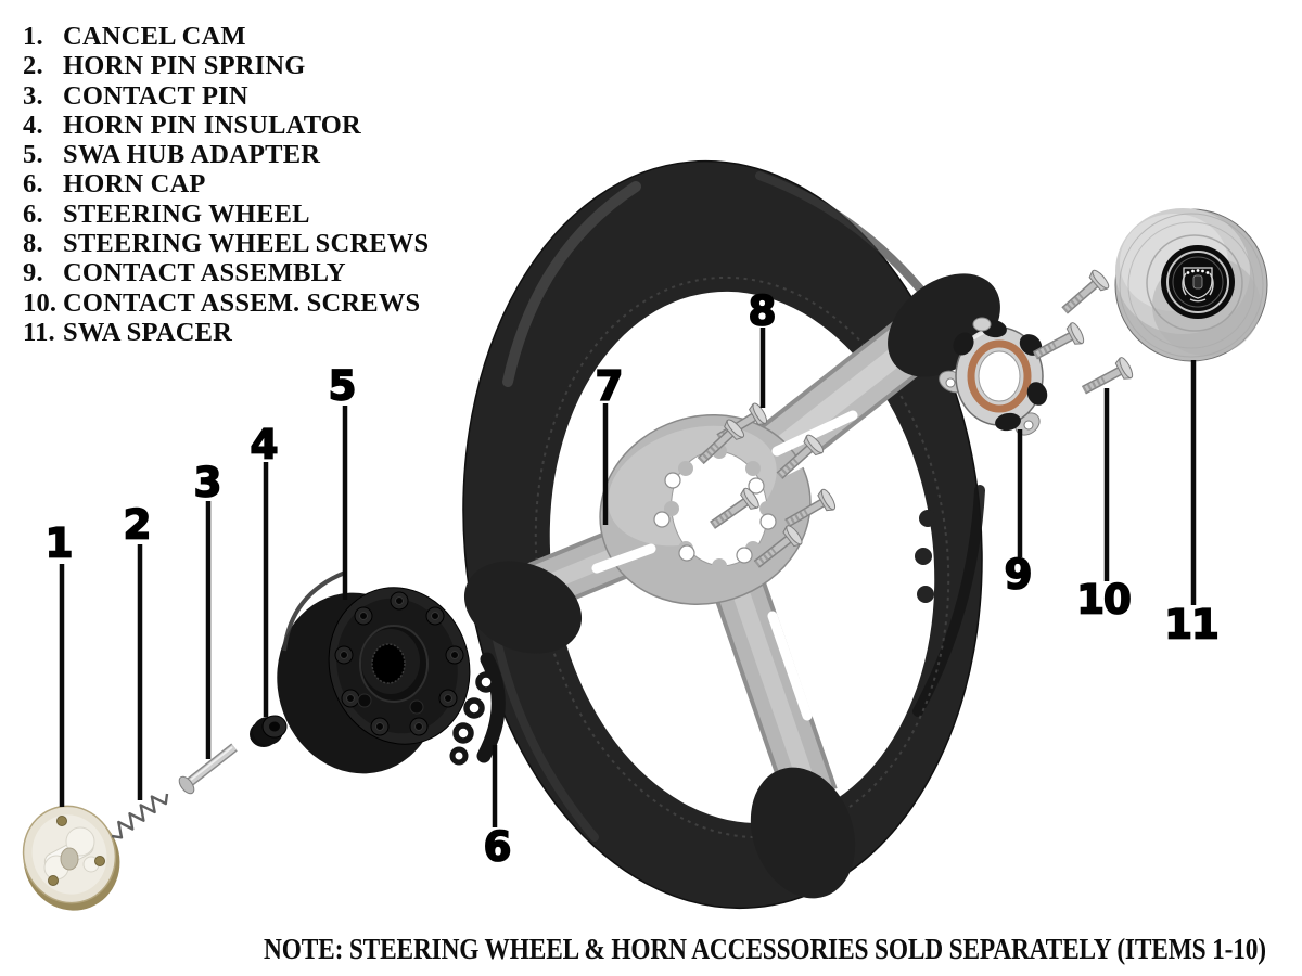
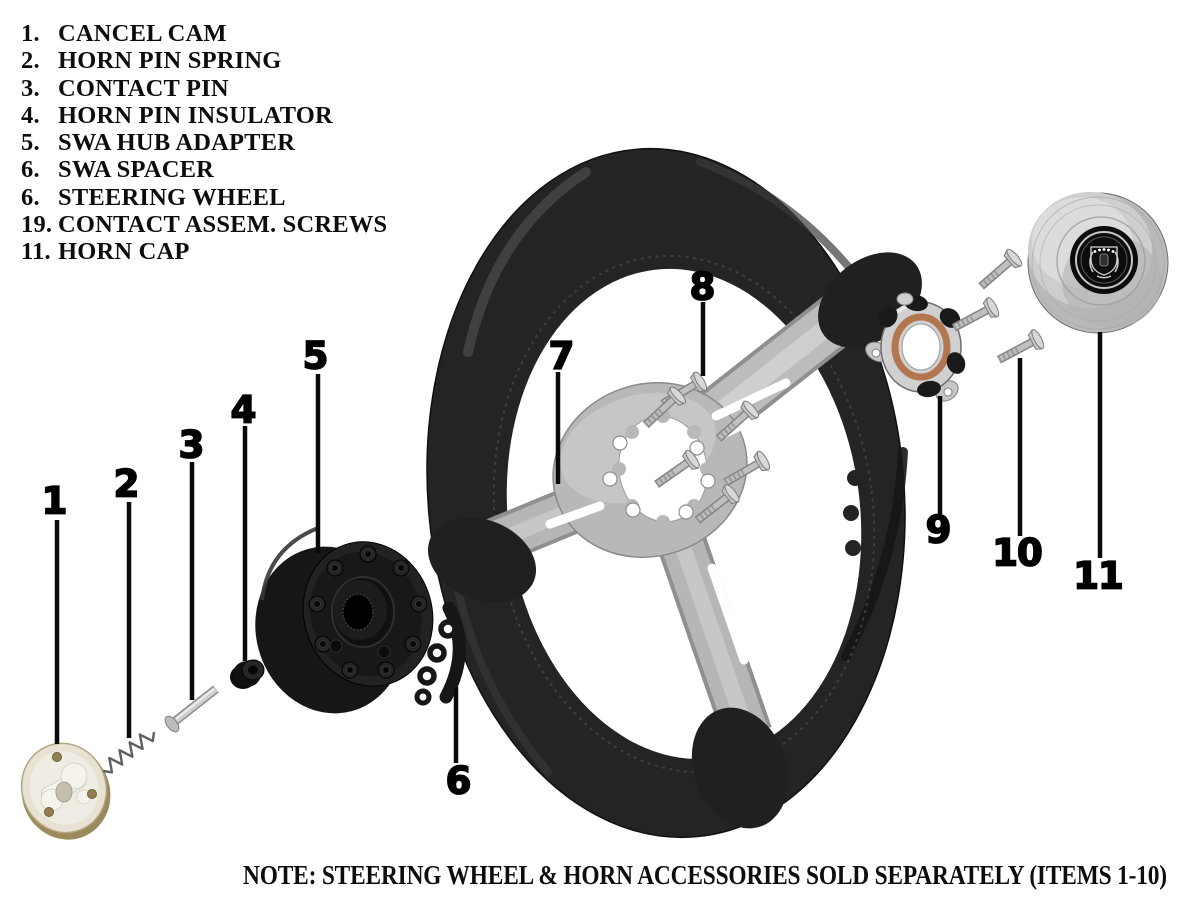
  1. CANCEL CAM
  2. HORN PIN SPRING
  3. CONTACT PIN
  4. HORN PIN INSULATOR
  5. SWA HUB ADAPTER
- 6. HORN CAP
+ 6. SWA SPACER
  6. STEERING WHEEL
- 8. STEERING WHEEL SCREWS
- 9. CONTACT ASSEMBLY
- 10. CONTACT ASSEM. SCREWS
+ 19. CONTACT ASSEM. SCREWS
- 11. SWA SPACER
+ 11. HORN CAP
  1
  2
  3
  4
  5
  6
  7
  8
  9
  10
  11
  NOTE: STEERING WHEEL & HORN ACCESSORIES SOLD SEPARATELY (ITEMS 1-10)
